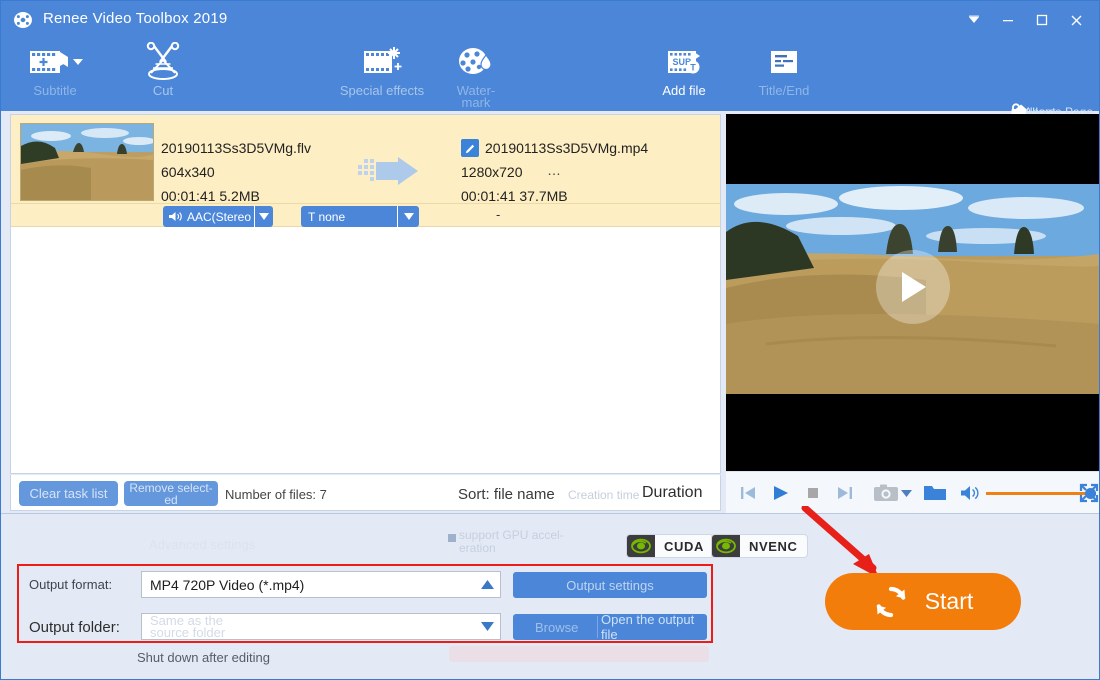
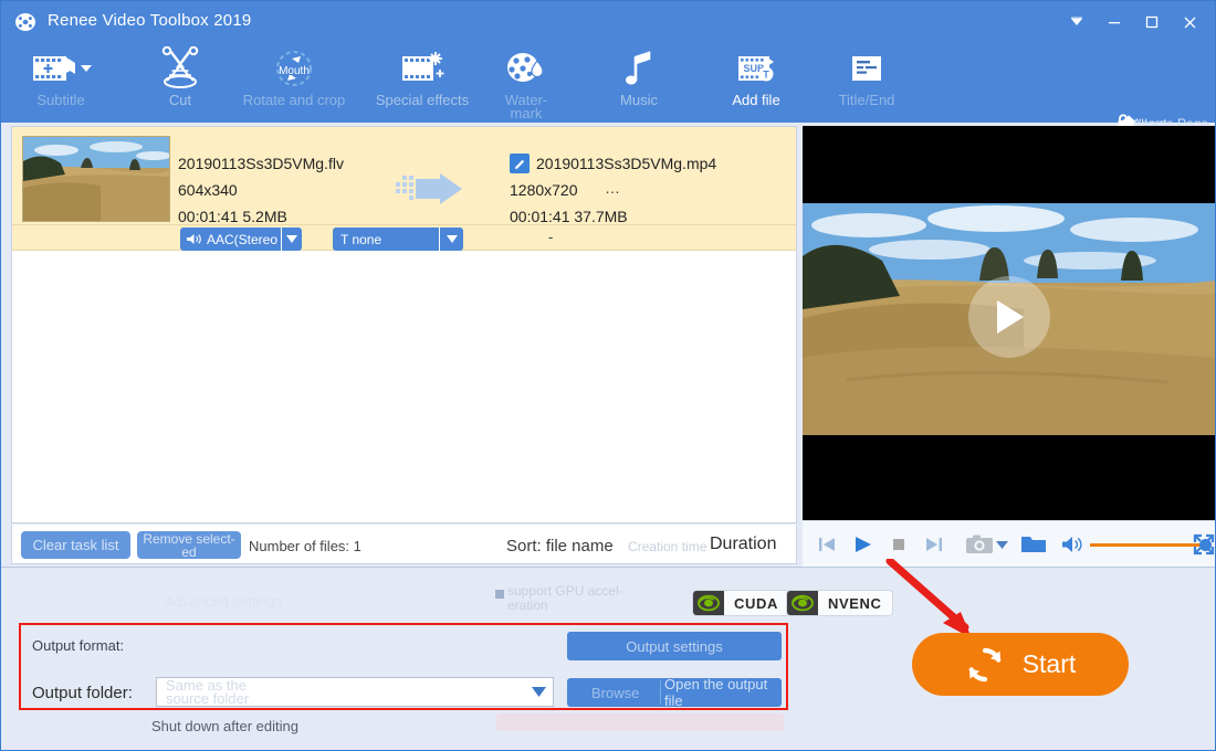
  Renee Video Toolbox 2019
  Subtitle
  Cut
+ Mouth
+ Rotate and crop
  Special effects
  Water-
  mark
+ Music
  SUB
  T
  Add file
  Title/End
  About
  Home Page
  20190113Ss3D5VMg.flv
  604x340
  00:01:41 5.2MB
  20190113Ss3D5VMg.mp4
  1280x720
  …
  00:01:41 37.7MB
  AAC(Stereo
  T none
  -
  Clear task list
  Remove select-
  ed
- Number of files: 7
+ Number of files: 1
  Sort: file name
  Creation time
  Duration
  support GPU accel-
  eration
  CUDA
  NVENC
  Output format:
- MP4 720P Video (*.mp4)
  Output settings
  Output folder:
  Same as the
  source folder
  Browse
  Open the output file
  Shut down after editing
  Start
